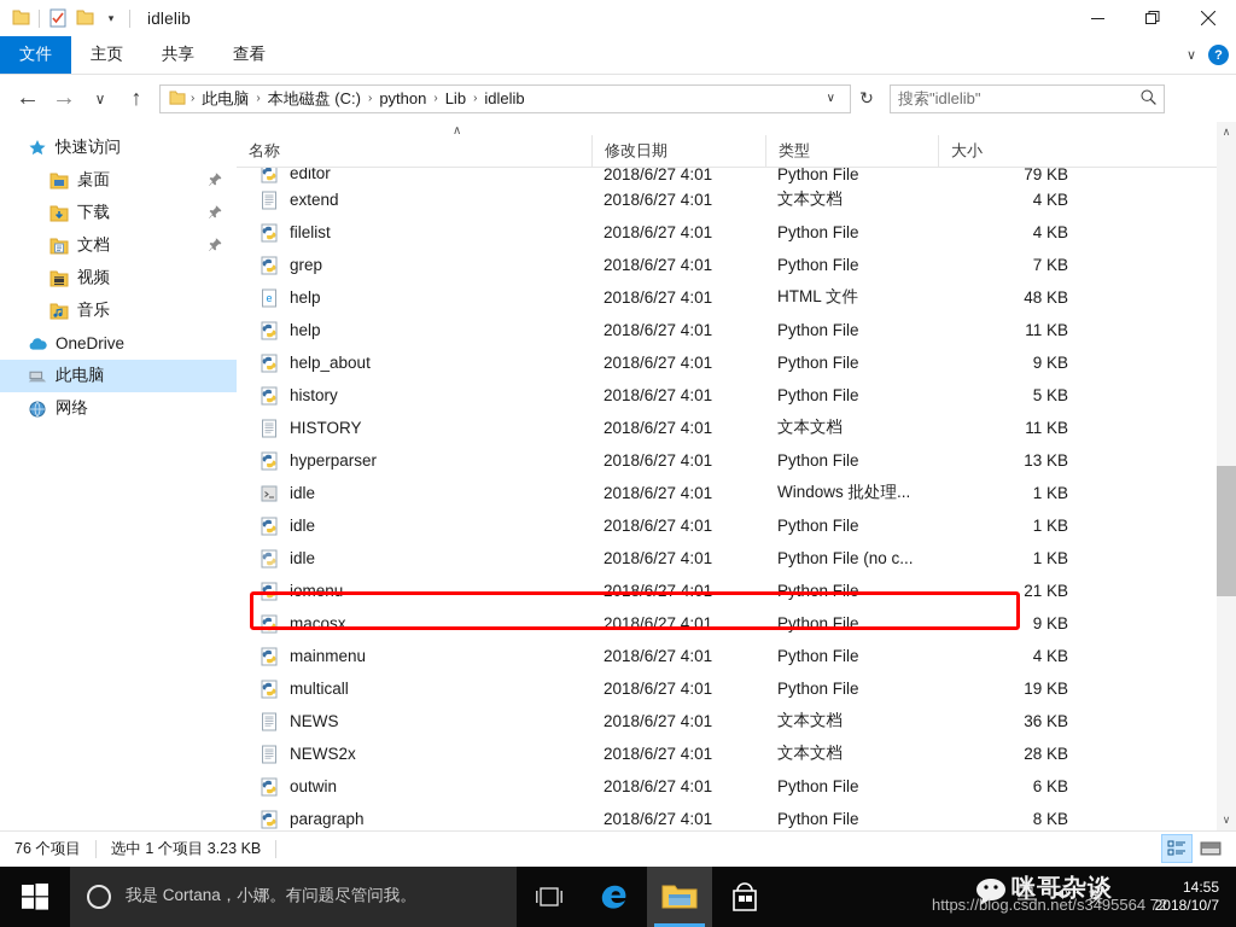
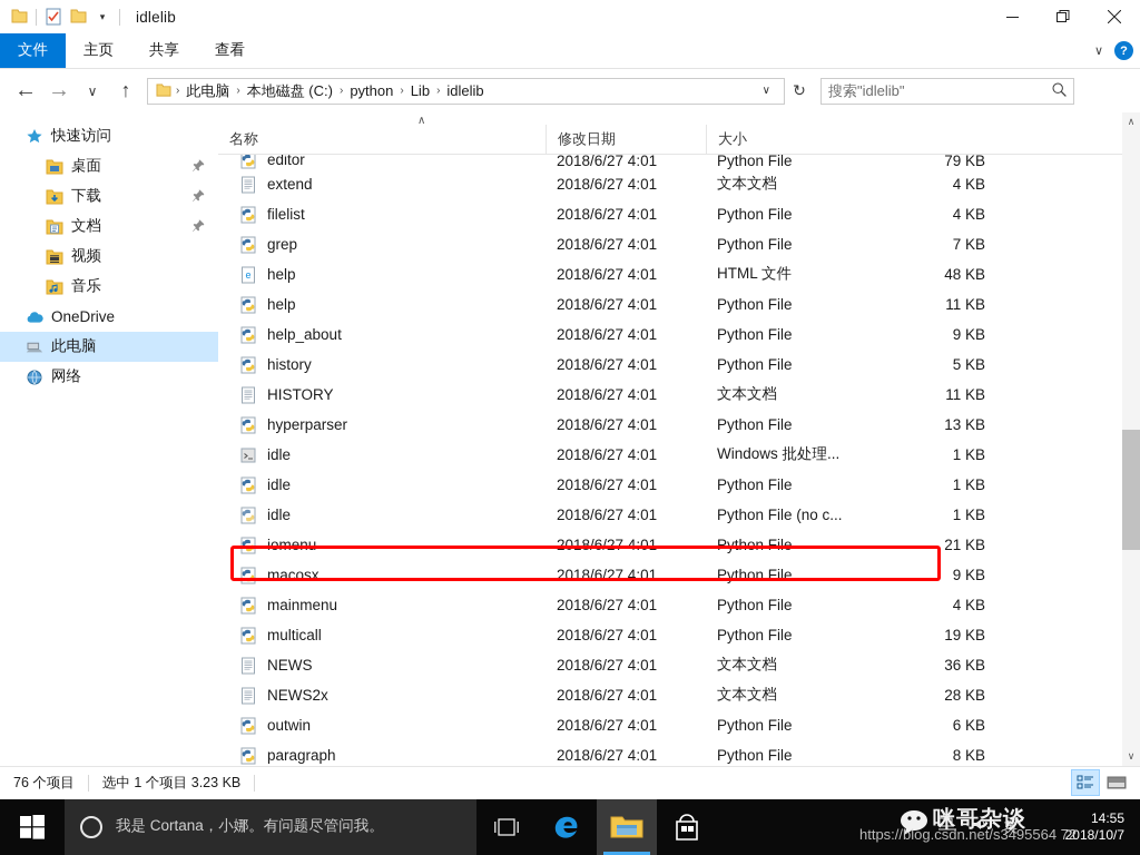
  ▾
  idlelib
  文件
  主页
  共享
  查看
  ∨
  ?
  ←
  →
  ∨
  ↑
  ›
  此电脑
  ›
  本地磁盘 (C:)
  ›
  python
  ›
  Lib
  ›
  idlelib
  ∨
  ↻
  搜索"idlelib"
  快速访问
  桌面
  下载
  文档
  视频
  音乐
  OneDrive
  此电脑
  网络
  ∧
  名称
  修改日期
- 类型
  大小
  editor
  2018/6/27 4:01
  Python File
  79 KB
  extend
  2018/6/27 4:01
  文本文档
  4 KB
  filelist
  2018/6/27 4:01
  Python File
  4 KB
  grep
  2018/6/27 4:01
  Python File
  7 KB
  e
  help
  2018/6/27 4:01
  HTML 文件
  48 KB
  help
  2018/6/27 4:01
  Python File
  11 KB
  help_about
  2018/6/27 4:01
  Python File
  9 KB
  history
  2018/6/27 4:01
  Python File
  5 KB
  HISTORY
  2018/6/27 4:01
  文本文档
  11 KB
  hyperparser
  2018/6/27 4:01
  Python File
  13 KB
  idle
  2018/6/27 4:01
  Windows 批处理...
  1 KB
  idle
  2018/6/27 4:01
  Python File
  1 KB
  idle
  2018/6/27 4:01
  Python File (no c...
  1 KB
  iomenu
  2018/6/27 4:01
  Python File
  21 KB
  macosx
  2018/6/27 4:01
  Python File
  9 KB
  mainmenu
  2018/6/27 4:01
  Python File
  4 KB
  multicall
  2018/6/27 4:01
  Python File
  19 KB
  NEWS
  2018/6/27 4:01
  文本文档
  36 KB
  NEWS2x
  2018/6/27 4:01
  文本文档
  28 KB
  outwin
  2018/6/27 4:01
  Python File
  6 KB
  paragraph
  2018/6/27 4:01
  Python File
  8 KB
  ∧
  ∨
  76 个项目
  选中 1 个项目 3.23 KB
  我是 Cortana，小娜。有问题尽管问我。
  英
  14:55
  2018/10/7
  咪哥杂谈
  https://blog.csdn.net/s3495564 72
